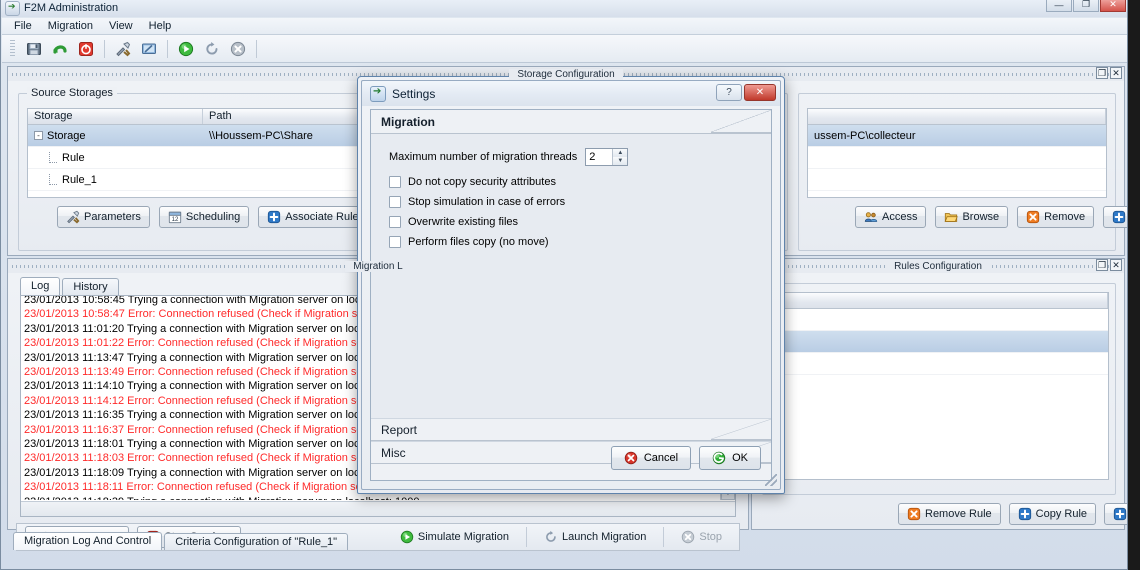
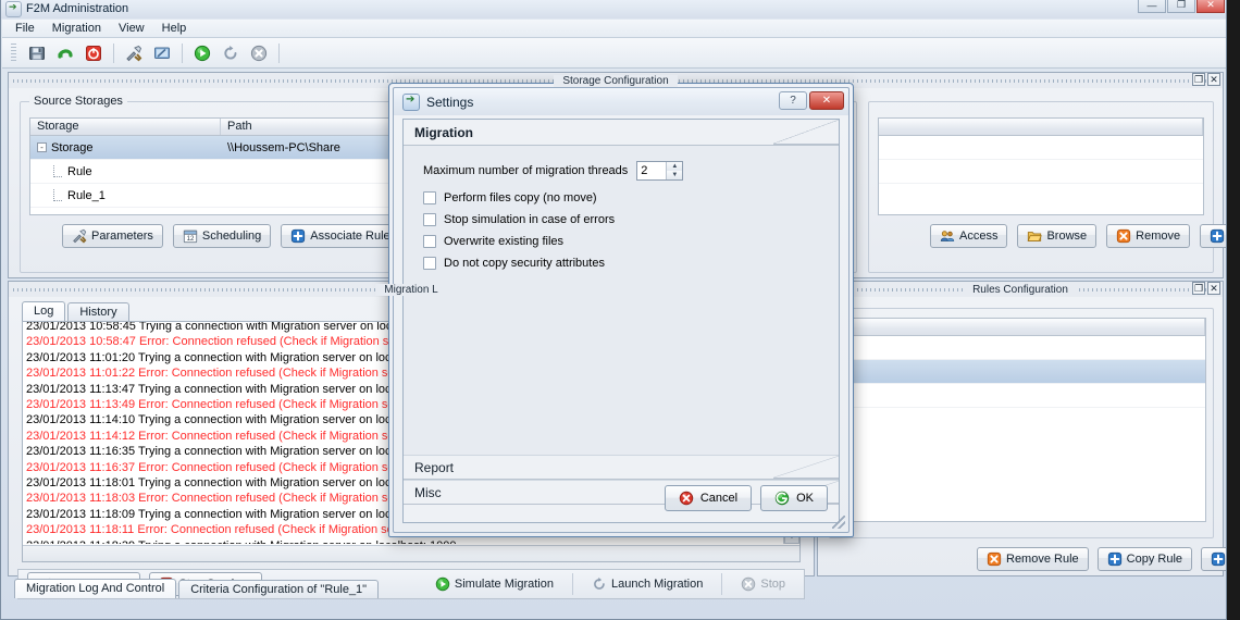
  F2M Administration
  —
  ❐
  ✕
  File
  Migration
  View
  Help
  Storage Configuration
  ❐
  ✕
  Source Storages
  Storage
  Path
  - Storage
  \\Houssem-PC\Share
  Rule
  Rule_1
  Parameters
  Scheduling
  Associate Rule
- ussem-PC\collecteur
  Access
  Browse
  Remove
  Migration L
  Log
  History
  23/01/2013 10:58:45 Trying a connection with Migration server on lo
  23/01/2013 10:58:47 Error: Connection refused (Check if Migration s
  23/01/2013 11:01:20 Trying a connection with Migration server on lo
  23/01/2013 11:01:22 Error: Connection refused (Check if Migration s
  23/01/2013 11:13:47 Trying a connection with Migration server on lo
  23/01/2013 11:13:49 Error: Connection refused (Check if Migration s
  23/01/2013 11:14:10 Trying a connection with Migration server on lo
  23/01/2013 11:14:12 Error: Connection refused (Check if Migration s
  23/01/2013 11:16:35 Trying a connection with Migration server on lo
  23/01/2013 11:16:37 Error: Connection refused (Check if Migration s
  23/01/2013 11:18:01 Trying a connection with Migration server on lo
  23/01/2013 11:18:03 Error: Connection refused (Check if Migration s
  23/01/2013 11:18:09 Trying a connection with Migration server on lo
  23/01/2013 11:18:11 Error: Connection refused (Check if Migration s
  Simulate Migration
  Launch Migration
  Stop
  Rules Configuration
  ❐
  ✕
  Remove Rule
  Copy Rule
  Migration Log And Control
  Criteria Configuration of "Rule_1"
  Settings
  ?
  ✕
  Migration
  Maximum number of migration threads
  2
- Do not copy security attributes
+ Perform files copy (no move)
  Stop simulation in case of errors
  Overwrite existing files
- Perform files copy (no move)
+ Do not copy security attributes
  Report
  Misc
  Cancel
  OK
